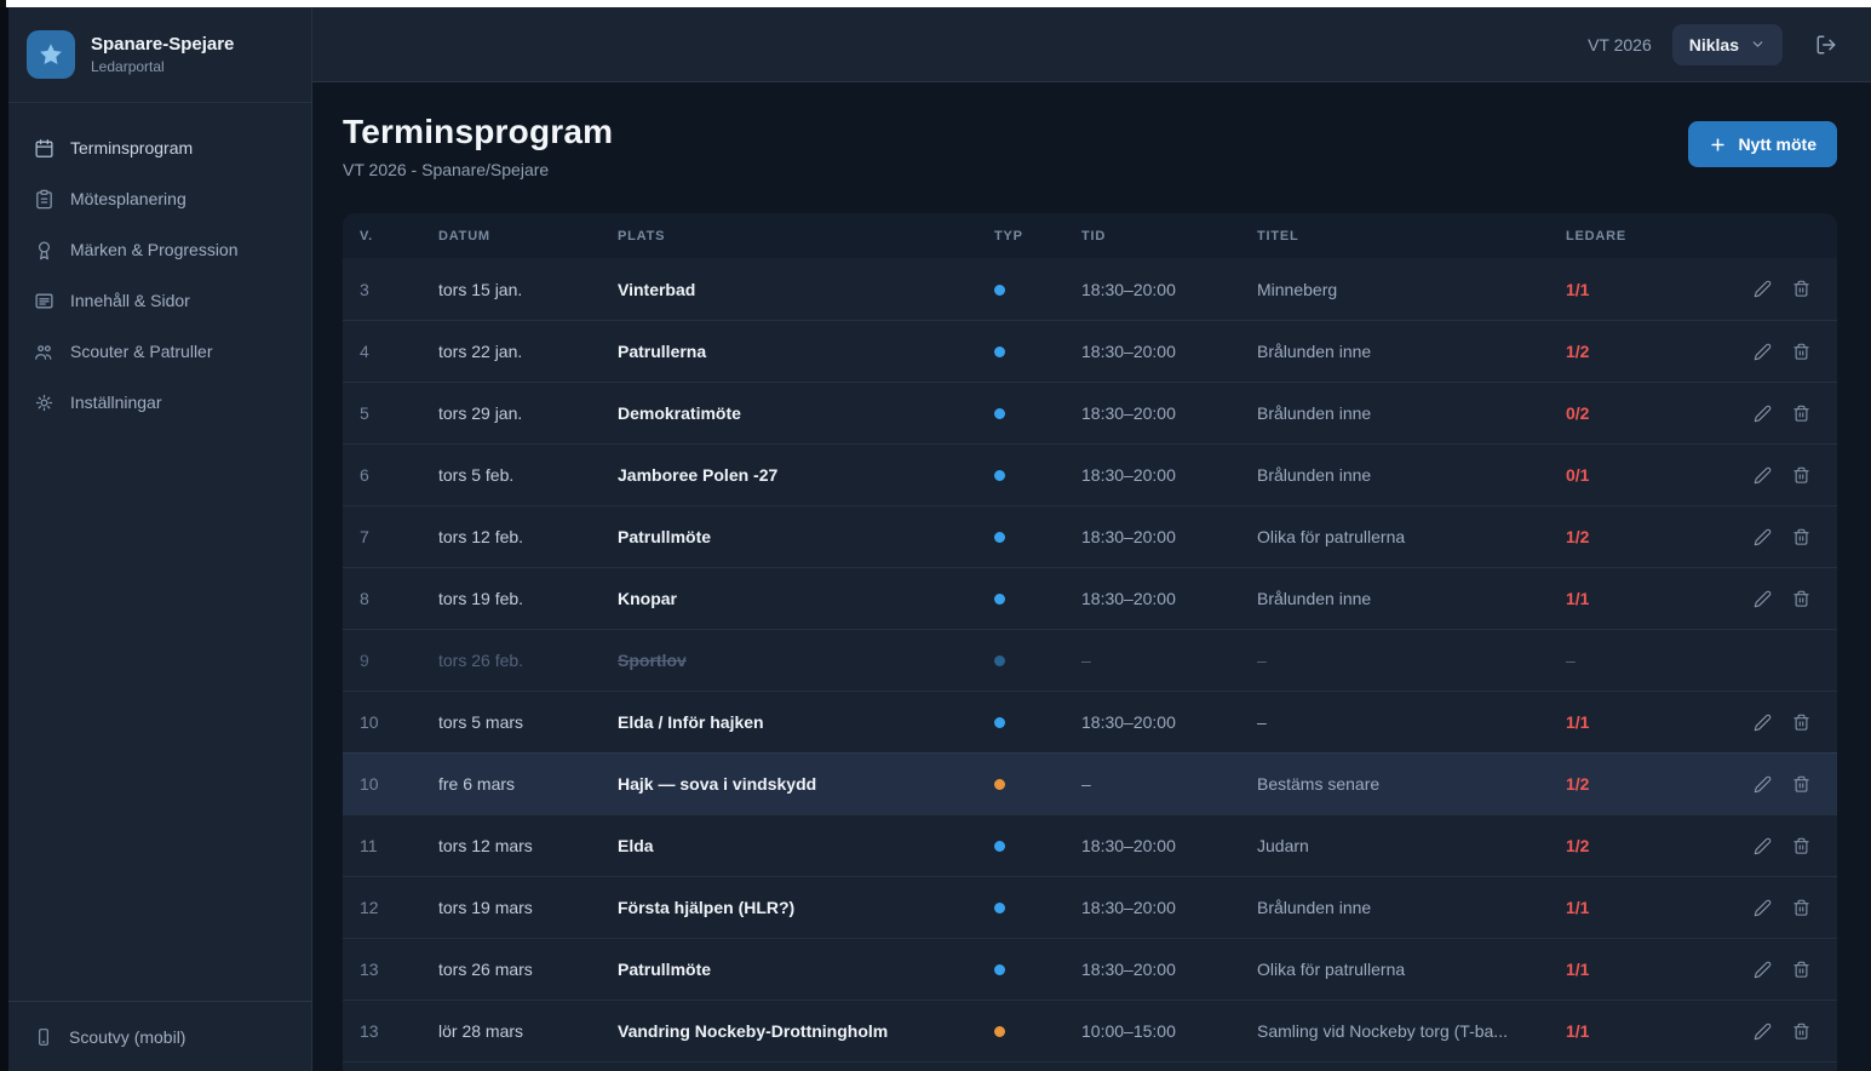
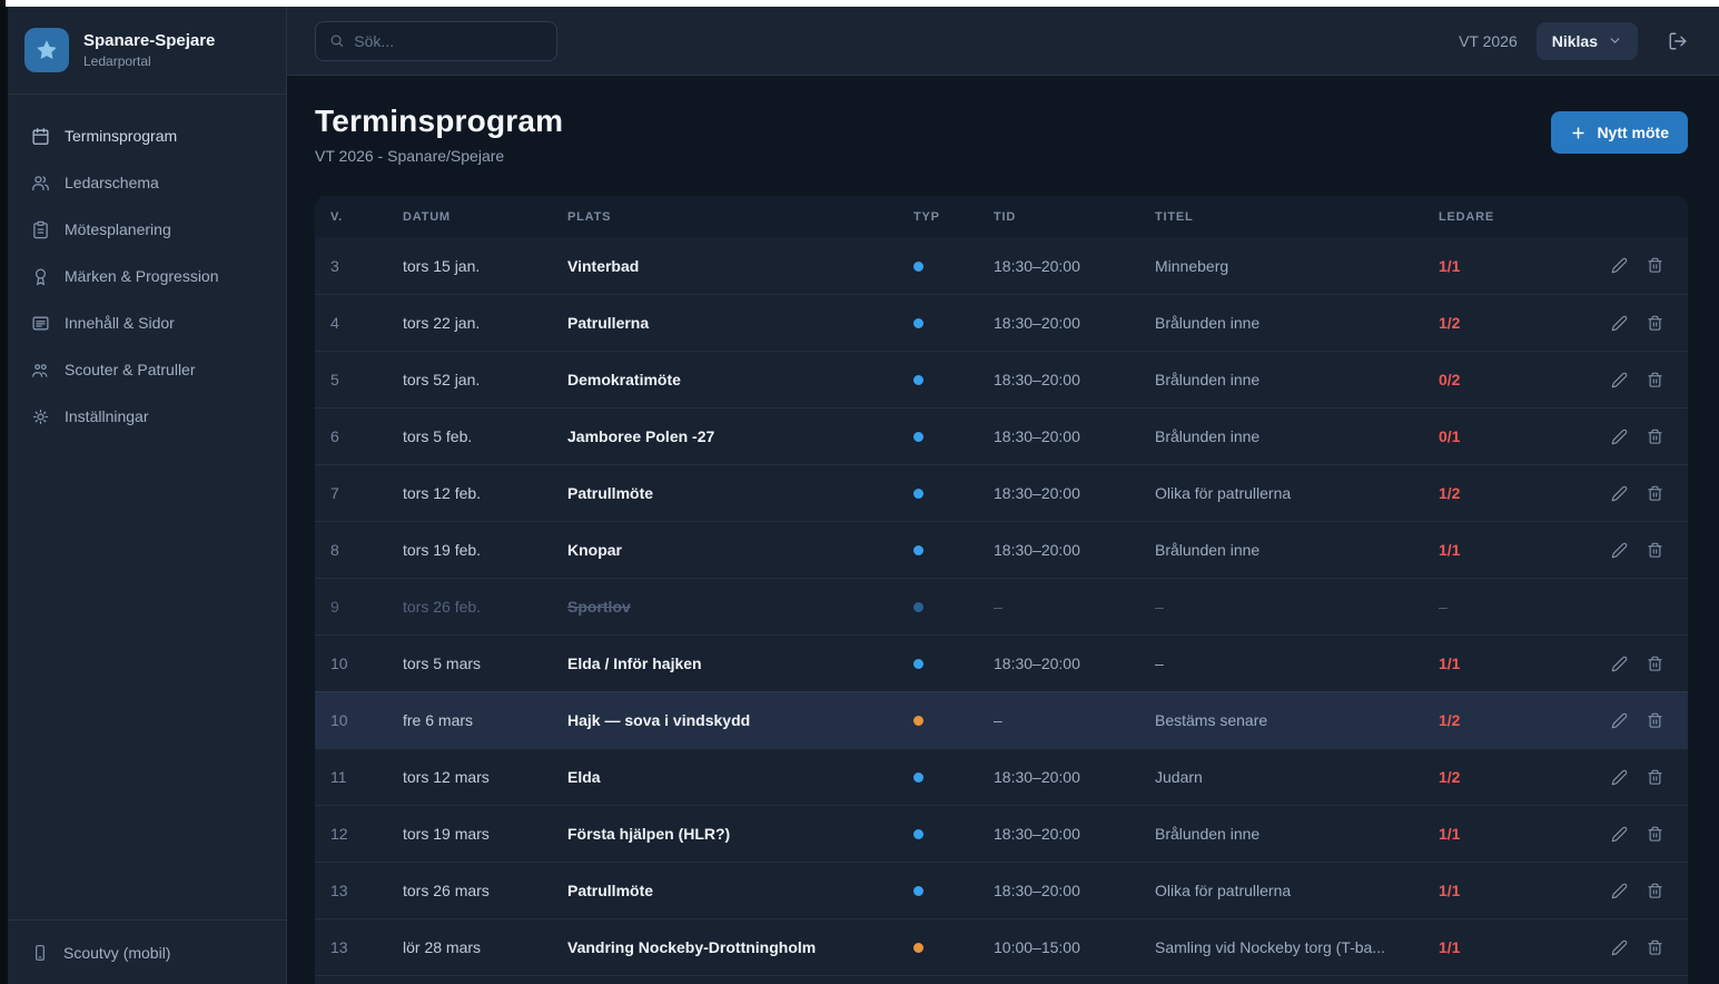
  Spanare-Spejare
  Ledarportal
  Terminsprogram
+ Ledarschema
  Mötesplanering
  Märken & Progression
  Innehåll & Sidor
  Scouter & Patruller
  Inställningar
  Scoutvy (mobil)
+ Sök...
  VT 2026
  Niklas
  Terminsprogram
  VT 2026 - Spanare/Spejare
  Nytt möte
  V.
  DATUM
  PLATS
  TYP
  TID
  TITEL
  LEDARE
  3
  tors 15 jan.
  Vinterbad
  18:30–20:00
  Minneberg
  1/1
  4
  tors 22 jan.
  Patrullerna
  18:30–20:00
  Brålunden inne
  1/2
  5
- tors 29 jan.
+ tors 52 jan.
  Demokratimöte
  18:30–20:00
  Brålunden inne
  0/2
  6
  tors 5 feb.
  Jamboree Polen -27
  18:30–20:00
  Brålunden inne
  0/1
  7
  tors 12 feb.
  Patrullmöte
  18:30–20:00
  Olika för patrullerna
  1/2
  8
  tors 19 feb.
  Knopar
  18:30–20:00
  Brålunden inne
  1/1
  9
  tors 26 feb.
  Sportlov
  –
  –
  –
  10
  tors 5 mars
  Elda / Inför hajken
  18:30–20:00
  –
  1/1
  10
  fre 6 mars
  Hajk — sova i vindskydd
  –
  Bestäms senare
  1/2
  11
  tors 12 mars
  Elda
  18:30–20:00
  Judarn
  1/2
  12
  tors 19 mars
  Första hjälpen (HLR?)
  18:30–20:00
  Brålunden inne
  1/1
  13
  tors 26 mars
  Patrullmöte
  18:30–20:00
  Olika för patrullerna
  1/1
  13
  lör 28 mars
  Vandring Nockeby-Drottningholm
  10:00–15:00
  Samling vid Nockeby torg (T-ba...
  1/1
